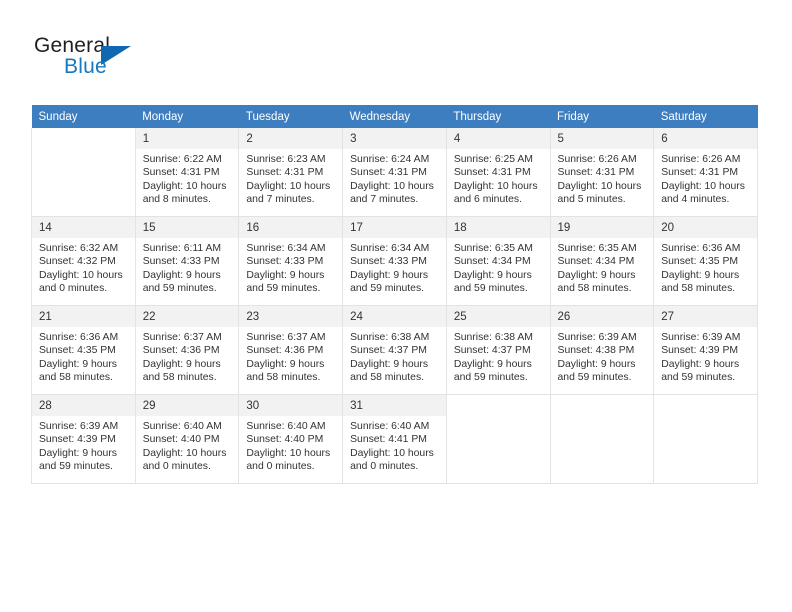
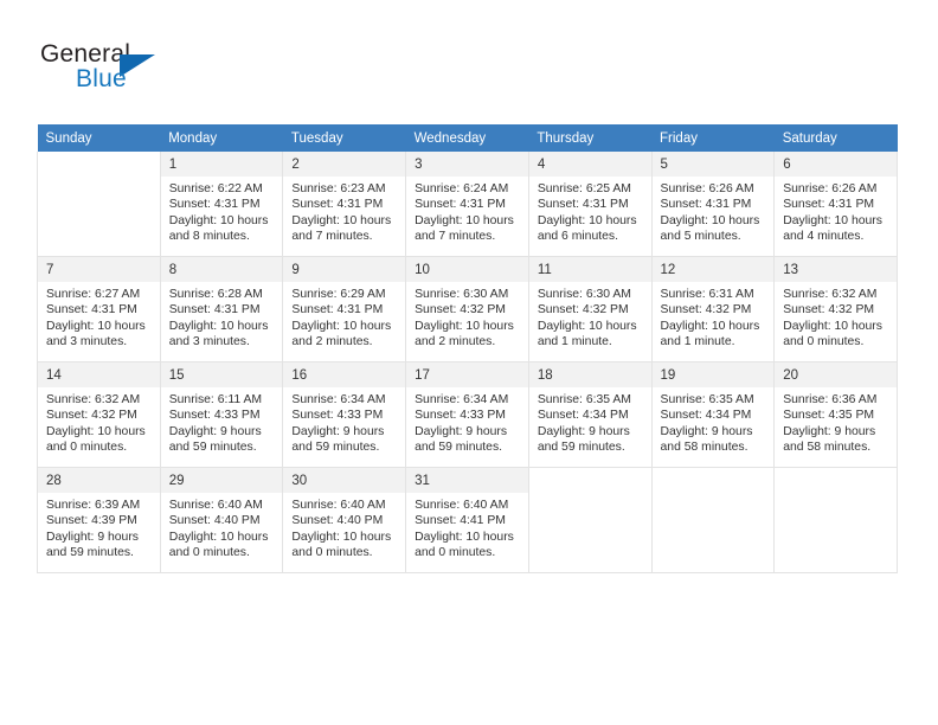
  General
  Blue
  Sunday	Monday	Tuesday	Wednesday	Thursday	Friday	Saturday
  	1 Sunrise: 6:22 AM Sunset: 4:31 PM Daylight: 10 hours and 8 minutes.	2 Sunrise: 6:23 AM Sunset: 4:31 PM Daylight: 10 hours and 7 minutes.	3 Sunrise: 6:24 AM Sunset: 4:31 PM Daylight: 10 hours and 7 minutes.	4 Sunrise: 6:25 AM Sunset: 4:31 PM Daylight: 10 hours and 6 minutes.	5 Sunrise: 6:26 AM Sunset: 4:31 PM Daylight: 10 hours and 5 minutes.	6 Sunrise: 6:26 AM Sunset: 4:31 PM Daylight: 10 hours and 4 minutes.
+ 7 Sunrise: 6:27 AM Sunset: 4:31 PM Daylight: 10 hours and 3 minutes.	8 Sunrise: 6:28 AM Sunset: 4:31 PM Daylight: 10 hours and 3 minutes.	9 Sunrise: 6:29 AM Sunset: 4:31 PM Daylight: 10 hours and 2 minutes.	10 Sunrise: 6:30 AM Sunset: 4:32 PM Daylight: 10 hours and 2 minutes.	11 Sunrise: 6:30 AM Sunset: 4:32 PM Daylight: 10 hours and 1 minute.	12 Sunrise: 6:31 AM Sunset: 4:32 PM Daylight: 10 hours and 1 minute.	13 Sunrise: 6:32 AM Sunset: 4:32 PM Daylight: 10 hours and 0 minutes.
  14 Sunrise: 6:32 AM Sunset: 4:32 PM Daylight: 10 hours and 0 minutes.	15 Sunrise: 6:11 AM Sunset: 4:33 PM Daylight: 9 hours and 59 minutes.	16 Sunrise: 6:34 AM Sunset: 4:33 PM Daylight: 9 hours and 59 minutes.	17 Sunrise: 6:34 AM Sunset: 4:33 PM Daylight: 9 hours and 59 minutes.	18 Sunrise: 6:35 AM Sunset: 4:34 PM Daylight: 9 hours and 59 minutes.	19 Sunrise: 6:35 AM Sunset: 4:34 PM Daylight: 9 hours and 58 minutes.	20 Sunrise: 6:36 AM Sunset: 4:35 PM Daylight: 9 hours and 58 minutes.
- 21 Sunrise: 6:36 AM Sunset: 4:35 PM Daylight: 9 hours and 58 minutes.	22 Sunrise: 6:37 AM Sunset: 4:36 PM Daylight: 9 hours and 58 minutes.	23 Sunrise: 6:37 AM Sunset: 4:36 PM Daylight: 9 hours and 58 minutes.	24 Sunrise: 6:38 AM Sunset: 4:37 PM Daylight: 9 hours and 58 minutes.	25 Sunrise: 6:38 AM Sunset: 4:37 PM Daylight: 9 hours and 59 minutes.	26 Sunrise: 6:39 AM Sunset: 4:38 PM Daylight: 9 hours and 59 minutes.	27 Sunrise: 6:39 AM Sunset: 4:39 PM Daylight: 9 hours and 59 minutes.
  28 Sunrise: 6:39 AM Sunset: 4:39 PM Daylight: 9 hours and 59 minutes.	29 Sunrise: 6:40 AM Sunset: 4:40 PM Daylight: 10 hours and 0 minutes.	30 Sunrise: 6:40 AM Sunset: 4:40 PM Daylight: 10 hours and 0 minutes.	31 Sunrise: 6:40 AM Sunset: 4:41 PM Daylight: 10 hours and 0 minutes.
